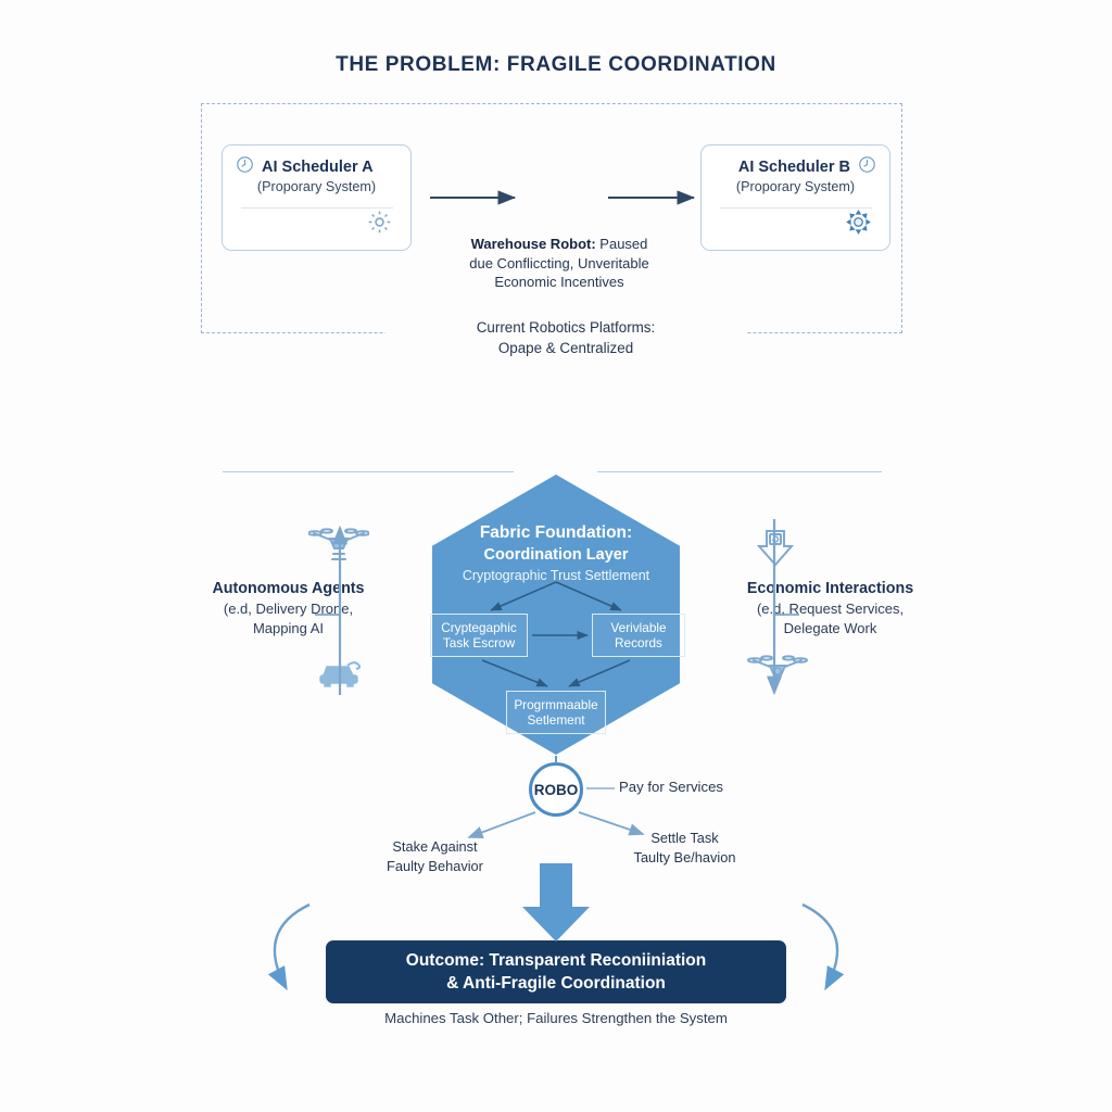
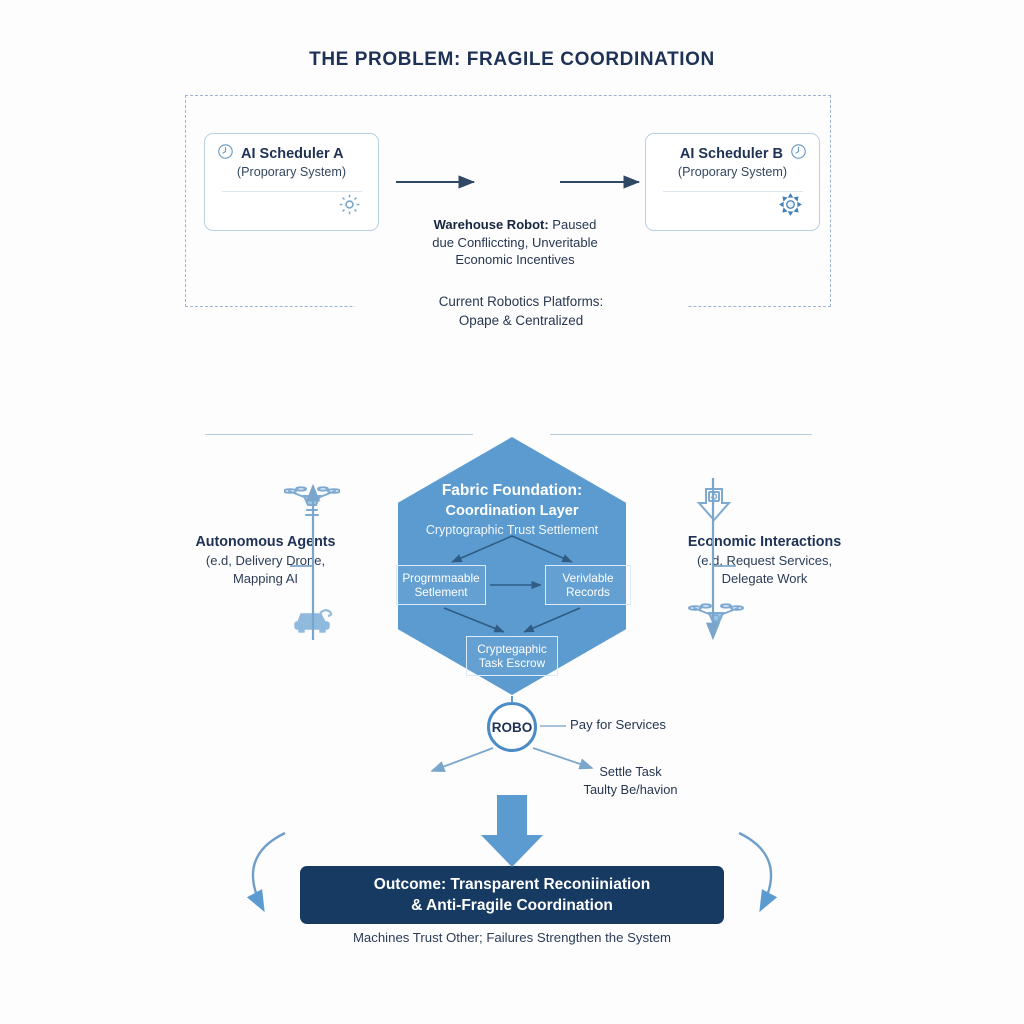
  THE PROBLEM: FRAGILE COORDINATION
  AI Scheduler A
  (Proporary System)
  AI Scheduler B
  (Proporary System)
  Warehouse Robot: Paused
  due Confliccting, Unveritable
  Economic Incentives
  Current Robotics Platforms:
  Opape & Centralized
  Fabric Foundation:
  Coordination Layer
  Cryptographic Trust Settlement
- Cryptegaphic Task Escrow
+ Progrmmaable Setlement
  Verivlable Records
- Progrmmaable Setlement
+ Cryptegaphic Task Escrow
  Autonomous Agents
  (e.d, Delivery Drone,
  Mapping AI
  Economic Interactions
  (e.d, Request Services,
  Delegate Work
  ROBO
  Pay for Services
- Stake Against
- Faulty Behavior
  Settle Task
  Taulty Be/havion
  Outcome: Transparent Reconiiniation
  & Anti-Fragile Coordination
- Machines Task Other; Failures Strengthen the System
+ Machines Trust Other; Failures Strengthen the System
